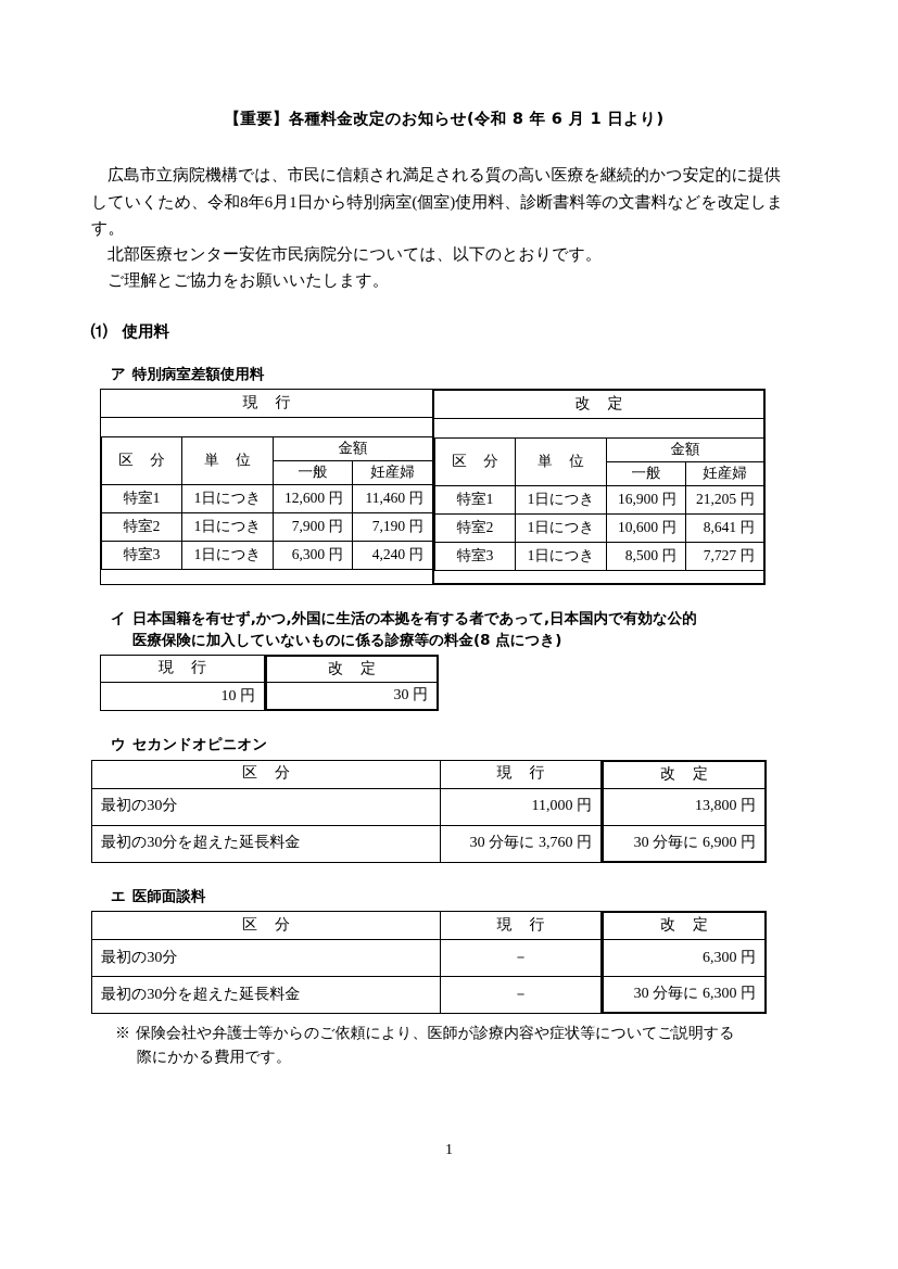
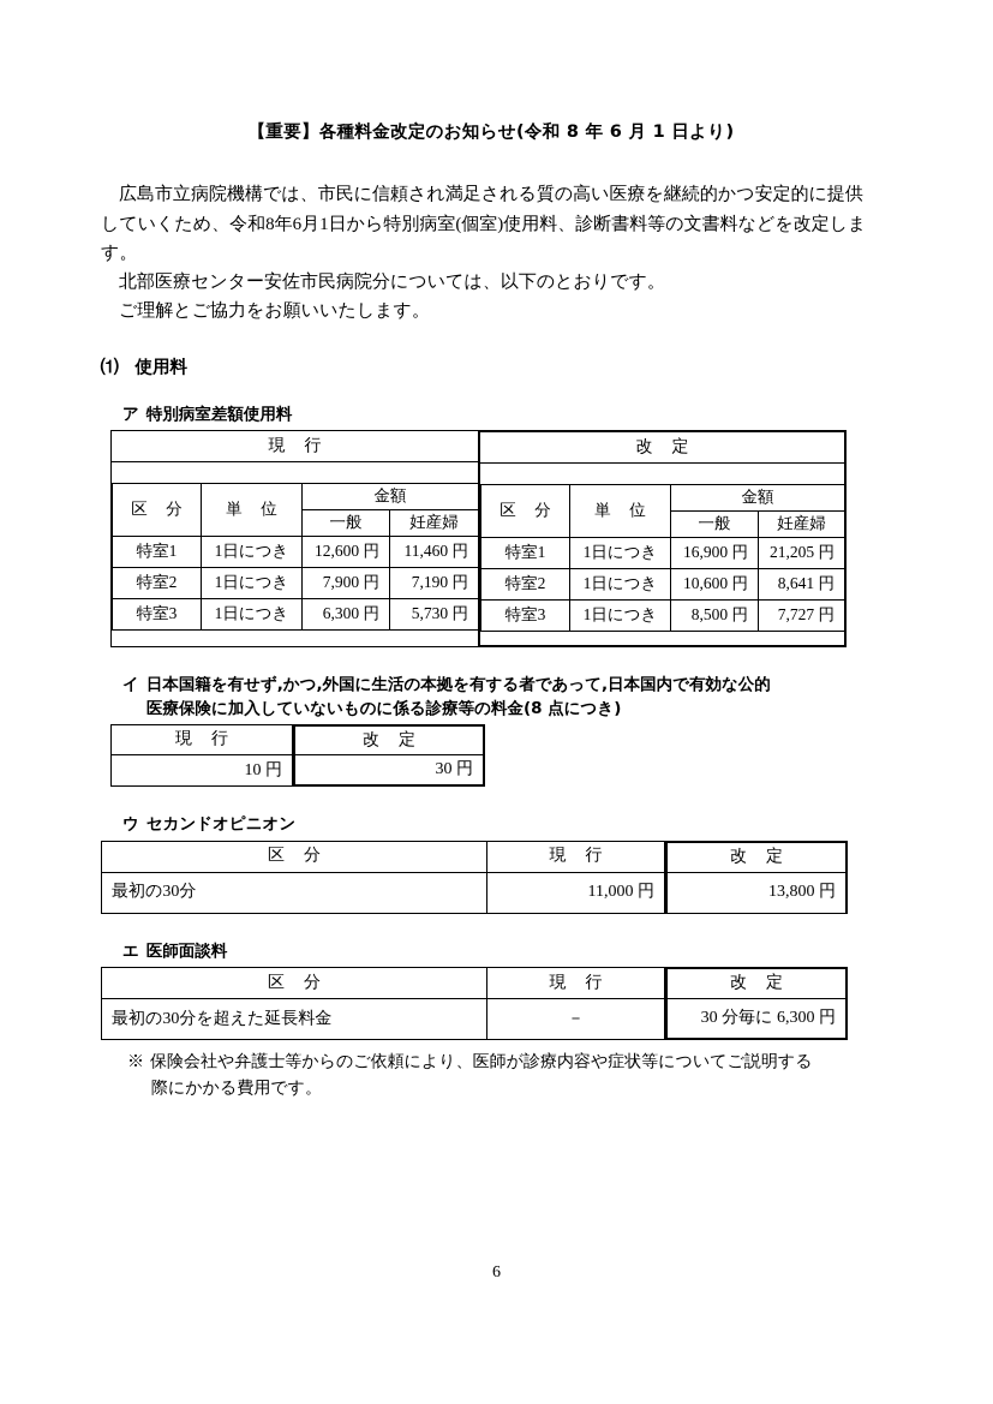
  【重要】各種料金改定のお知らせ(令和 8 年 6 月 1 日より)
  広島市立病院機構では、市民に信頼され満足される質の高い医療を継続的かつ安定的に提供していくため、令和8年6月1日から特別病室(個室)使用料、診断書料等の文書料などを改定します。
  北部医療センター安佐市民病院分については、以下のとおりです。
  ご理解とご協力をお願いいたします。
  ⑴ 使用料
  ア 特別病室差額使用料
  現 行
  区 分	単 位	金額
  一般	妊産婦
  特室1	1日につき	12,600 円	11,460 円
  特室2	1日につき	7,900 円	7,190 円
- 特室3	1日につき	6,300 円	4,240 円
+ 特室3	1日につき	6,300 円	5,730 円
  改 定
  区 分	単 位	金額
  一般	妊産婦
  特室1	1日につき	16,900 円	21,205 円
  特室2	1日につき	10,600 円	8,641 円
  特室3	1日につき	8,500 円	7,727 円
  イ 日本国籍を有せず,かつ,外国に生活の本拠を有する者であって,日本国内で有効な公的
  医療保険に加入していないものに係る診療等の料金(8 点につき)
  現 行	改 定
  10 円	30 円
  ウ セカンドオピニオン
  区 分	現 行	改 定
  最初の30分	11,000 円	13,800 円
- 最初の30分を超えた延長料金	30 分毎に 3,760 円	30 分毎に 6,900 円
  エ 医師面談料
  区 分	現 行	改 定
- 最初の30分	－	6,300 円
  最初の30分を超えた延長料金	－	30 分毎に 6,300 円
  ※ 保険会社や弁護士等からのご依頼により、医師が診療内容や症状等についてご説明する
  際にかかる費用です。
- 1
+ 6
